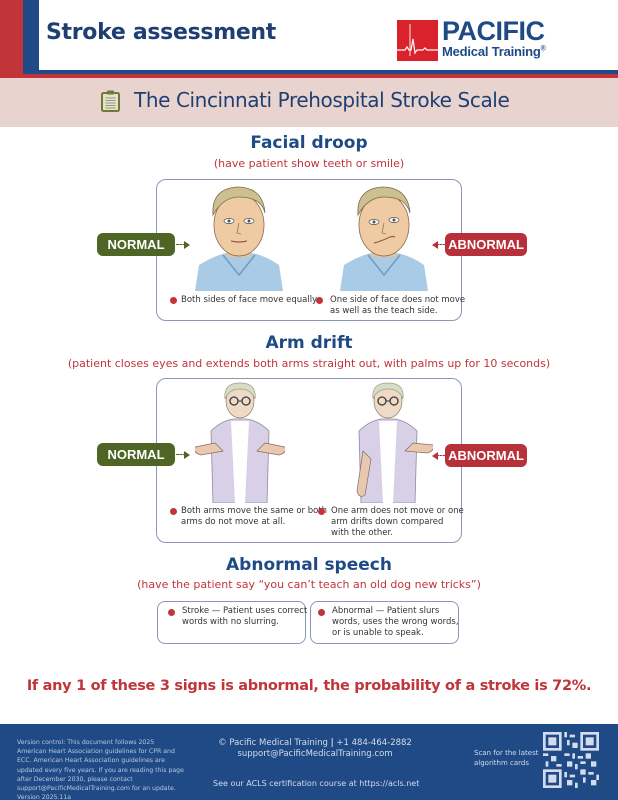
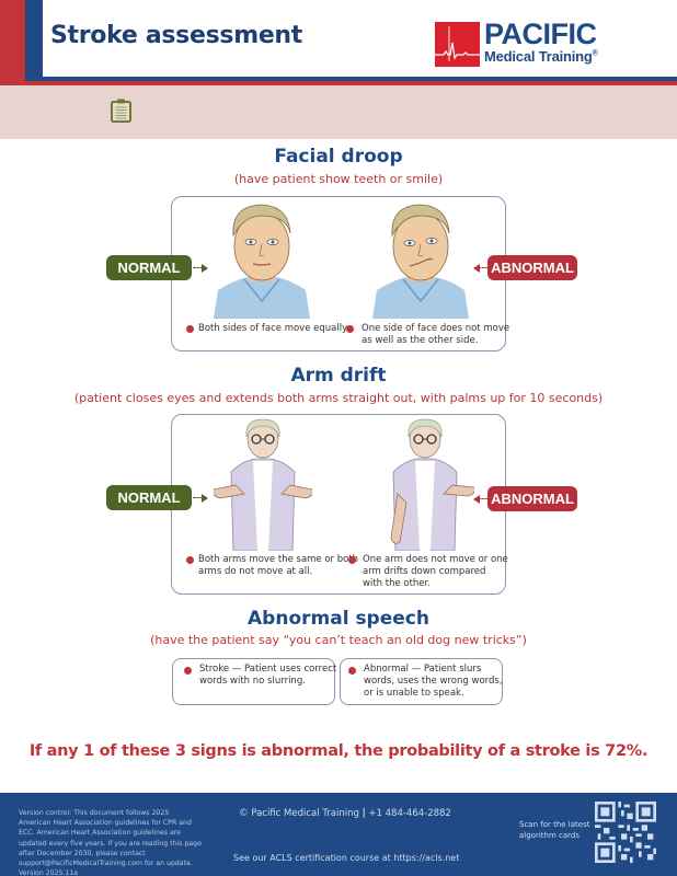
  Stroke assessment
  PACIFIC
  Medical Training
- The Cincinnati Prehospital Stroke Scale
  Facial droop
  (have patient show teeth or smile)
  NORMAL
  ABNORMAL
  Both sides of face move equally
  One side of face does not move
- as well as the teach side.
+ as well as the other side.
  Arm drift
  (patient closes eyes and extends both arms straight out, with palms up for 10 seconds)
  NORMAL
  ABNORMAL
  Both arms move the same or bo
  arms do not move at all.
  One arm does not move or one
  arm drifts down compared
  with the other.
  Abnormal speech
  (have the patient say “you can’t teach an old dog new tricks”)
  Stroke — Patient uses correct
  words with no slurring.
  Abnormal — Patient slurs
  words, uses the wrong words,
  or is unable to speak.
  If any 1 of these 3 signs is abnormal, the probability of a stroke is 72%.
  © Pacific Medical Training | +1 484-464-2882
- support@PacificMedicalTraining.com
  See our ACLS certification course at https://acls.net
  Scan for the latest algorithm cards
